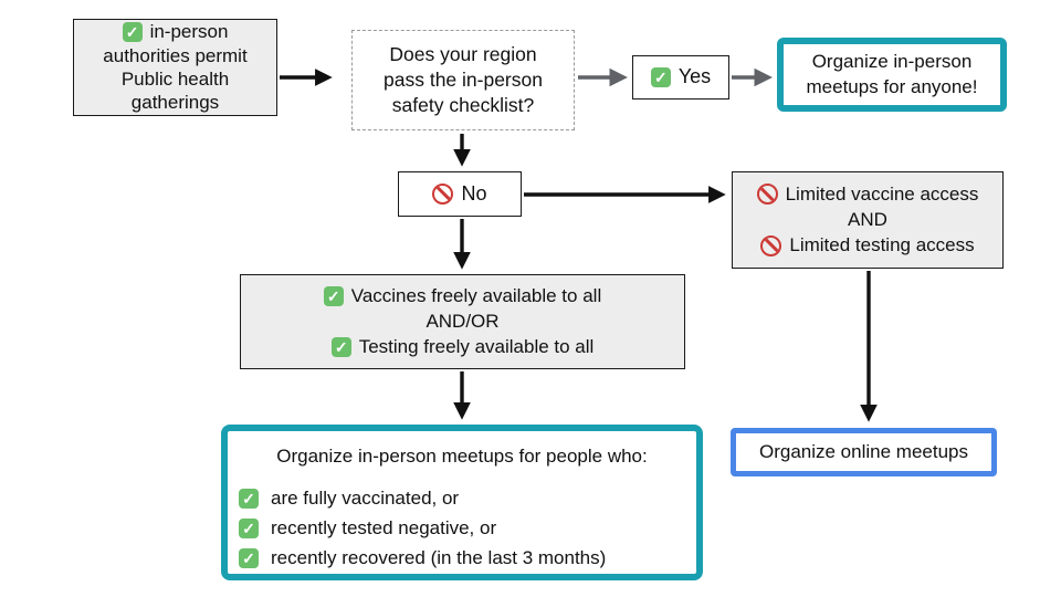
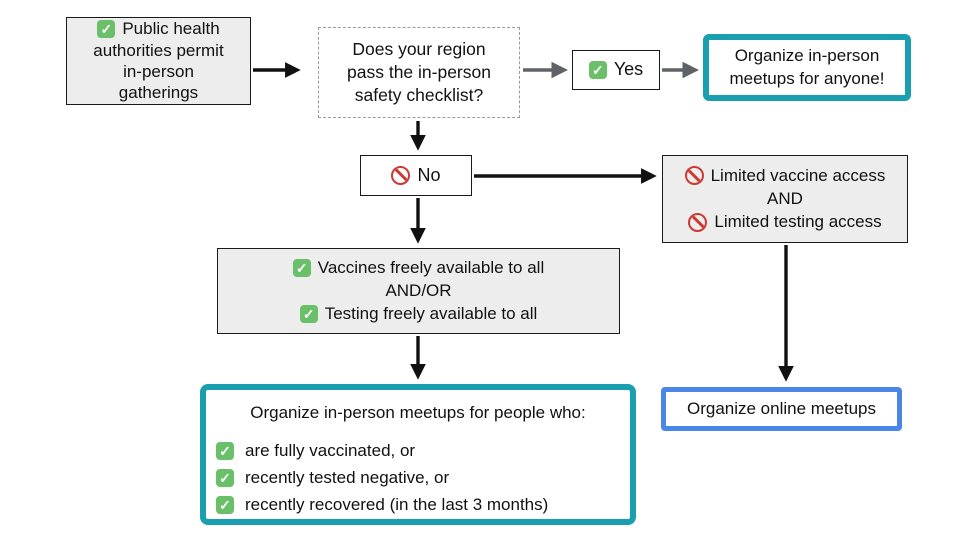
- in-person
+ Public health
  authorities permit
- Public health
+ in-person
  gatherings
  Does your region
  pass the in-person
  safety checklist?
  Yes
  Organize in-person
  meetups for anyone!
  No
  Limited vaccine access
  AND
  Limited testing access
  Vaccines freely available to all
  AND/OR
  Testing freely available to all
  Organize in-person meetups for people who:
  are fully vaccinated, or
  recently tested negative, or
  recently recovered (in the last 3 months)
  Organize online meetups
